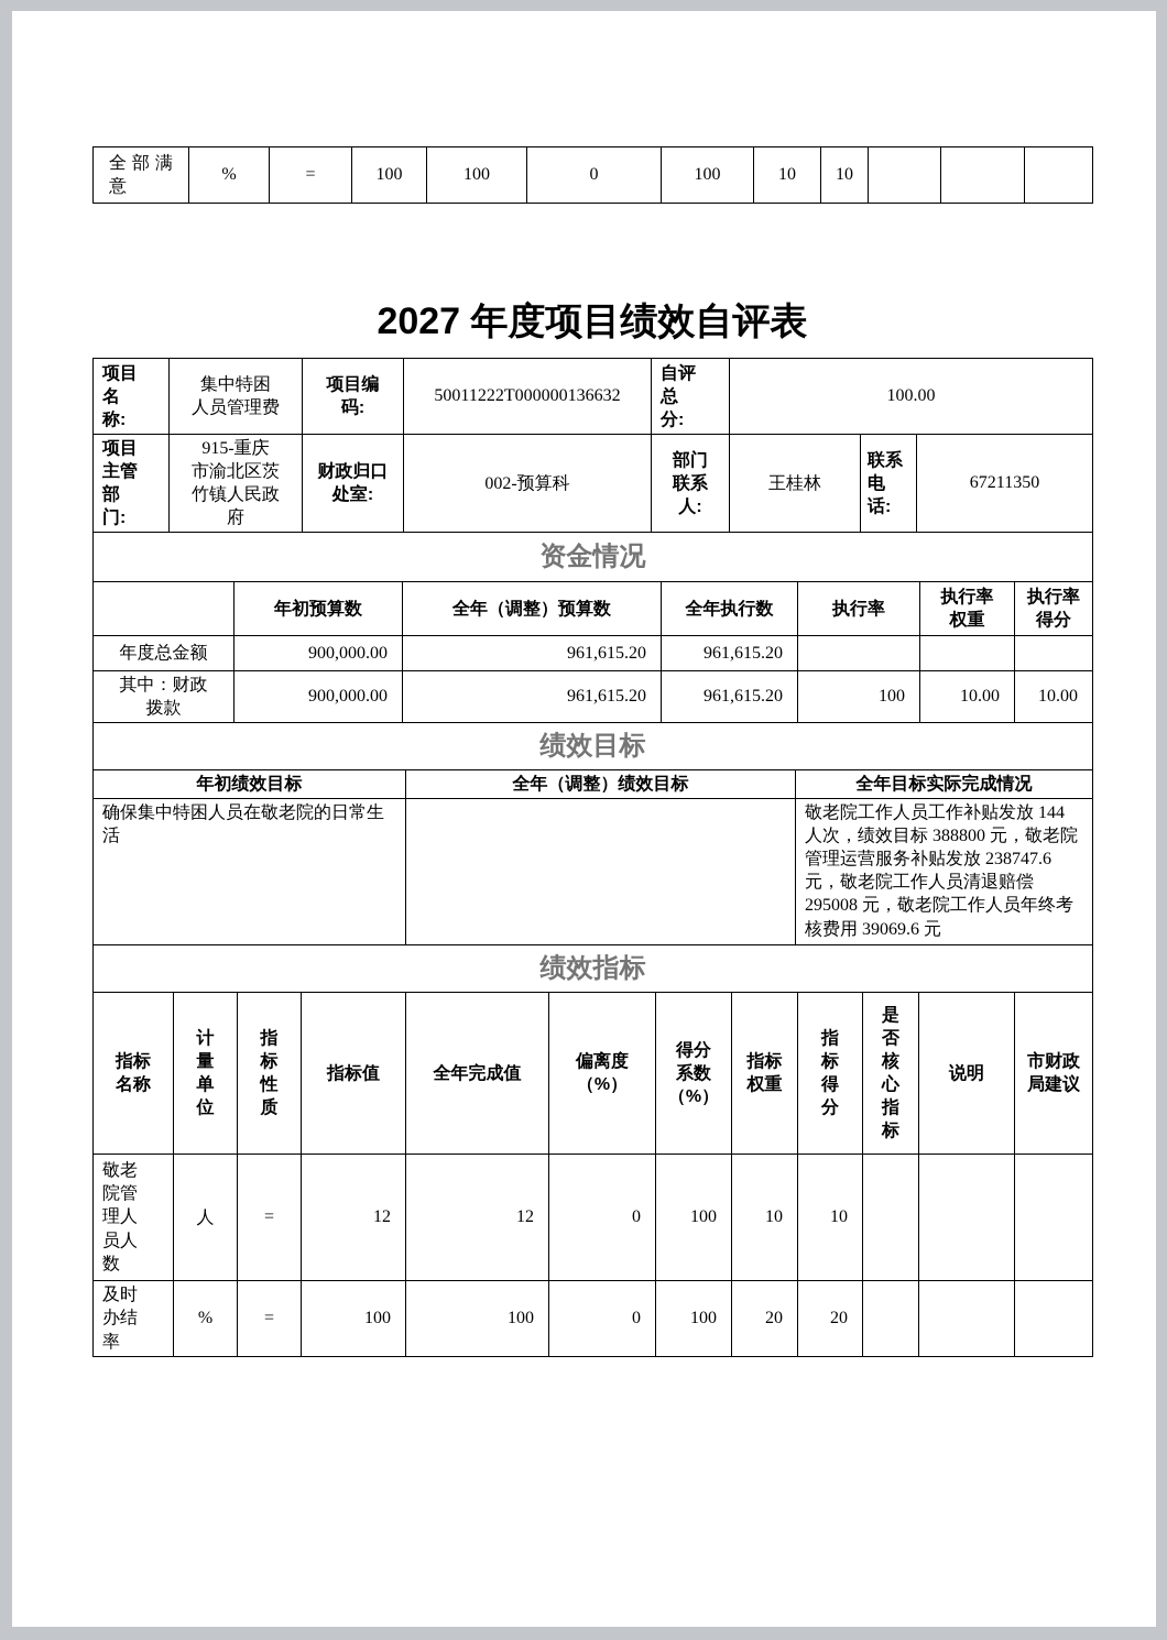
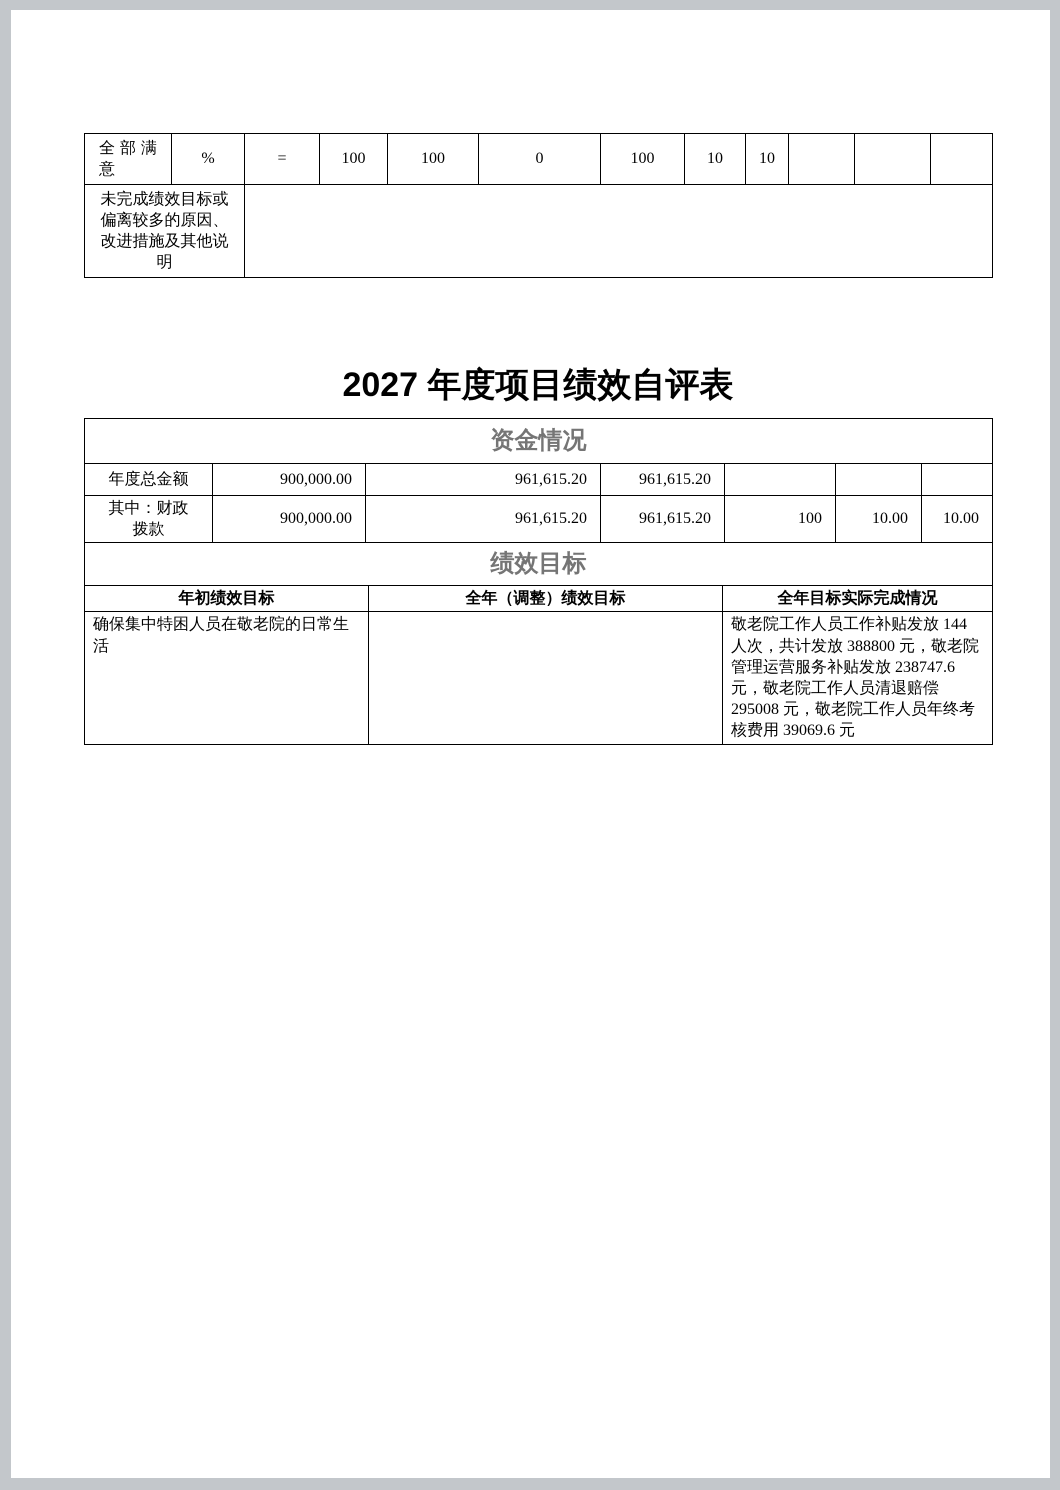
  全部满意	%	=	100	100	0	100	10	10
+ 未完成绩效目标或偏离较多的原因、改进措施及其他说明
  2027 年度项目绩效自评表
- 项目 名 称:	集中特困 人员管理费	项目编 码:	50011222T000000136632	自评 总 分:	100.00
- 项目 主管 部 门:	915-重庆 市渝北区茨 竹镇人民政 府	财政归口 处室:	002-预算科	部门 联系 人:	王桂林	联系 电 话:	67211350
  资金情况
- 	年初预算数	全年（调整）预算数	全年执行数	执行率	执行率 权重	执行率 得分
  年度总金额	900,000.00	961,615.20	961,615.20
  其中：财政 拨款	900,000.00	961,615.20	961,615.20	100	10.00	10.00
  绩效目标
  年初绩效目标	全年（调整）绩效目标	全年目标实际完成情况
- 确保集中特困人员在敬老院的日常生活		敬老院工作人员工作补贴发放 144 人次，绩效目标 388800 元，敬老院管理运营服务补贴发放 238747.6 元，敬老院工作人员清退赔偿 295008 元，敬老院工作人员年终考核费用 39069.6 元
+ 确保集中特困人员在敬老院的日常生活		敬老院工作人员工作补贴发放 144 人次，共计发放 388800 元，敬老院管理运营服务补贴发放 238747.6 元，敬老院工作人员清退赔偿 295008 元，敬老院工作人员年终考核费用 39069.6 元
- 绩效指标
- 指标 名称	计 量 单 位	指 标 性 质	指标值	全年完成值	偏离度 （%）	得分 系数 （%）	指标 权重	指 标 得 分	是 否 核 心 指 标	说明	市财政 局建议
- 敬老 院管 理人 员人 数	人	=	12	12	0	100	10	10
- 及时 办结 率	%	=	100	100	0	100	20	20
